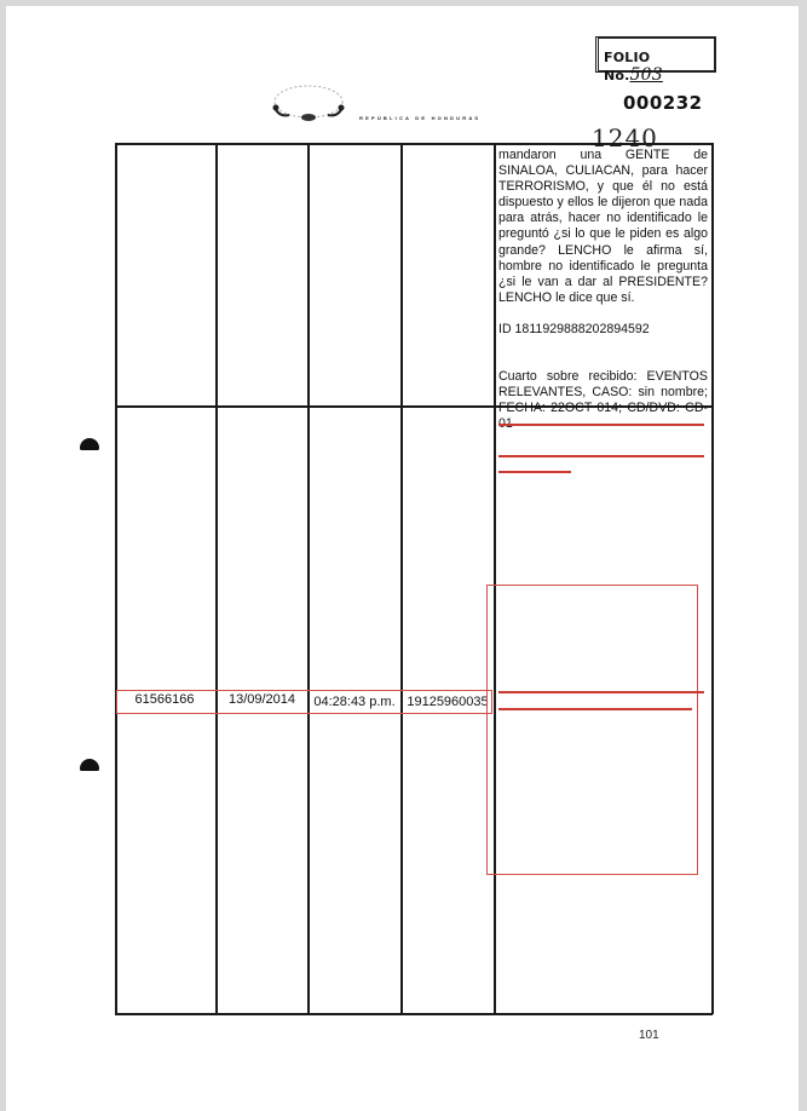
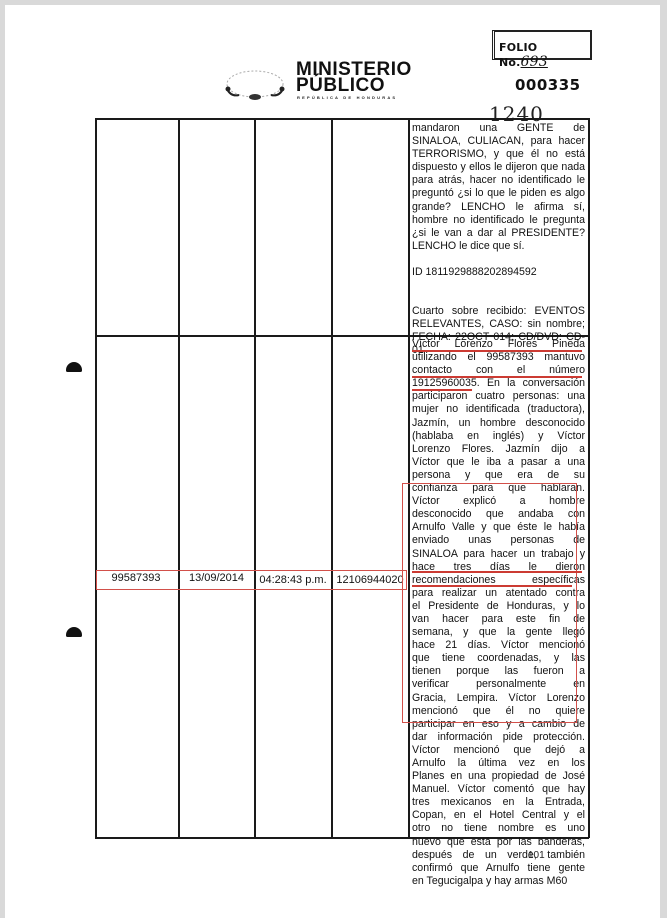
+ MINISTERIO
+ PÚBLICO
- FOLIO No.503
+ FOLIO No.693
- 000232
+ 000335
  1240
  mandaron una GENTE de SINALOA, CULIACAN, para hacer TERRORISMO, y que él no está dispuesto y ellos le dijeron que nada para atrás, hacer no identificado le preguntó ¿si lo que le piden es algo grande? LENCHO le afirma sí, hombre no identificado le pregunta ¿si le van a dar al PRESIDENTE? LENCHO le dice que sí.
  ID 1811929888202894592
  Cuarto sobre recibido: EVENTOS RELEVANTES, CASO: sin nombre; FECHA: 22OCT 014; CD/DVD: CD-
- 61566166
+ 99587393
  13/09/2014
  04:28:43 p.m.
- 19125960035
+ 12106944020
+ Víctor Lorenzo Flores Pineda
+ utilizando el 99587393 mantuvo
+ contacto con el número
+ 19125960035. En la conversación
+ participaron cuatro personas: una
+ mujer no identificada (traductora),
+ Jazmín, un hombre desconocido
+ (hablaba en inglés) y Víctor
+ Lorenzo Flores. Jazmín dijo a
+ Víctor que le iba a pasar a una
+ persona y que era de su
+ confianza para que hablaran.
+ Víctor explicó a hombre
+ desconocido que andaba con
+ Arnulfo Valle y que éste le había
+ enviado unas personas de
+ SINALOA para hacer un trabajo y
+ hace tres días le dieron
+ recomendaciones específicas
+ para realizar un atentado contra
+ el Presidente de Honduras, y lo
+ van hacer para este fin de
+ semana, y que la gente llegó
+ hace 21 días. Víctor mencionó
+ que tiene coordenadas, y las
+ tienen porque las fueron a
+ verificar personalmente en
+ Gracia, Lempira. Víctor Lorenzo
+ mencionó que él no quiere
+ participar en eso y a cambio de
+ dar información pide protección.
+ Víctor mencionó que dejó a
+ Arnulfo la última vez en los
+ Planes en una propiedad de José
+ Manuel. Víctor comentó que hay
+ tres mexicanos en la Entrada,
+ Copan, en el Hotel Central y el
+ otro no tiene nombre es uno
+ nuevo que está por las banderas,
+ después de un verde, también
+ confirmó que Arnulfo tiene gente
+ en Tegucigalpa y hay armas M60
  101
